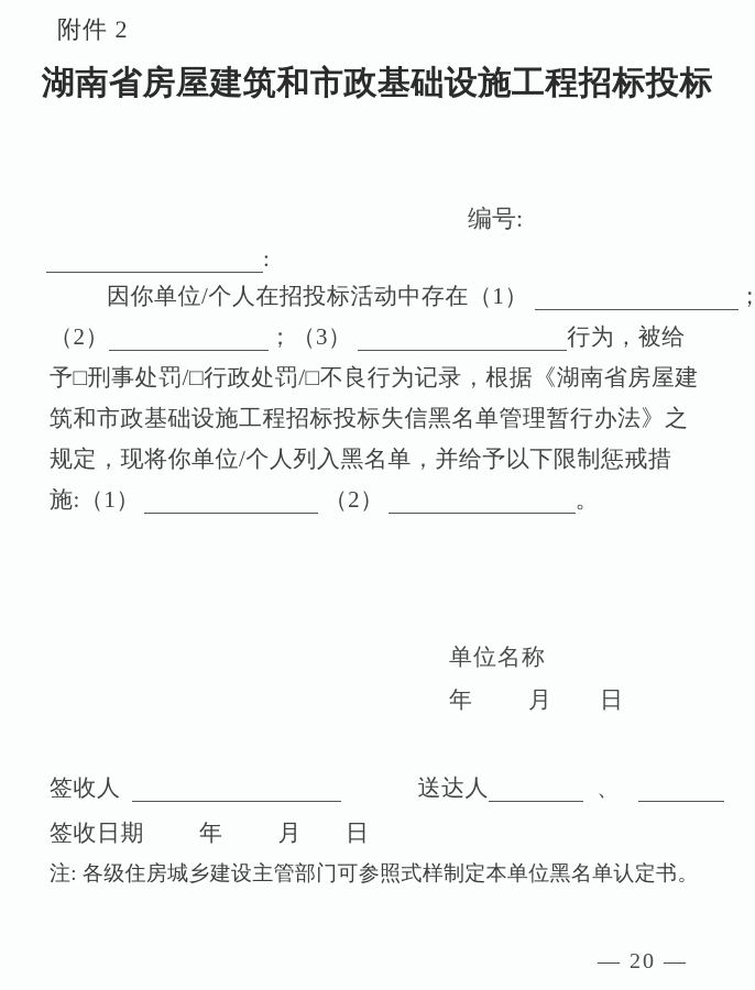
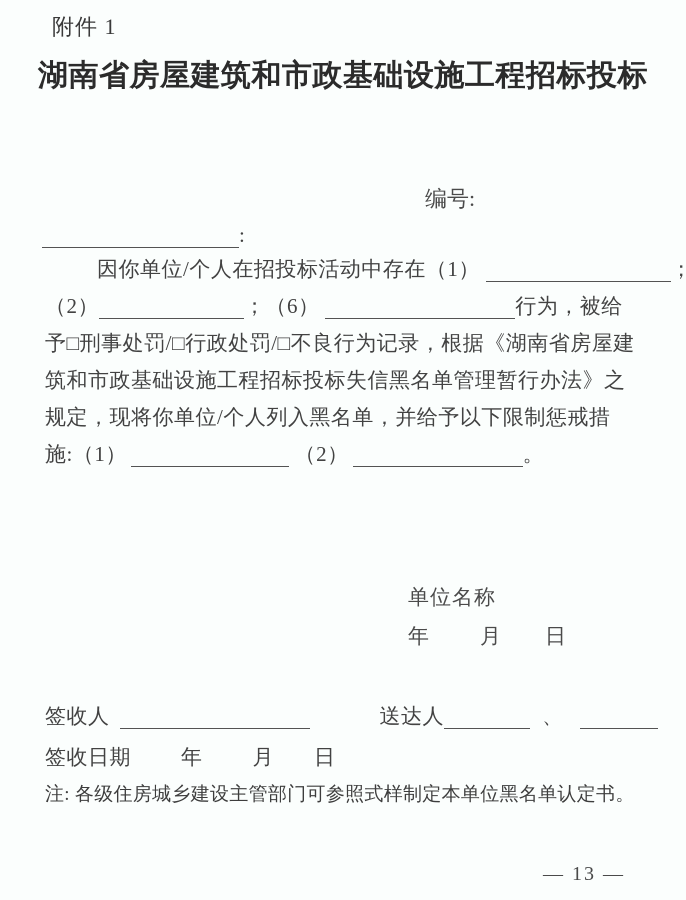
- 附件 2
+ 附件 1
  湖南省房屋建筑和市政基础设施工程招标投标
  编号:
  :
  因你单位/个人在招投标活动中存在（1） ；
- （2） ；（3） 行为，被给
+ （2） ；（6） 行为，被给
  予□刑事处罚/□行政处罚/□不良行为记录，根据《湖南省房屋建
  筑和市政基础设施工程招标投标失信黑名单管理暂行办法》之
  规定，现将你单位/个人列入黑名单，并给予以下限制惩戒措
  施:（1） （2） 。
  单位名称
  年 月 日
  签收人 送达人 、
  签收日期 年 月 日
  注: 各级住房城乡建设主管部门可参照式样制定本单位黑名单认定书。
- — 20 —
+ — 13 —
